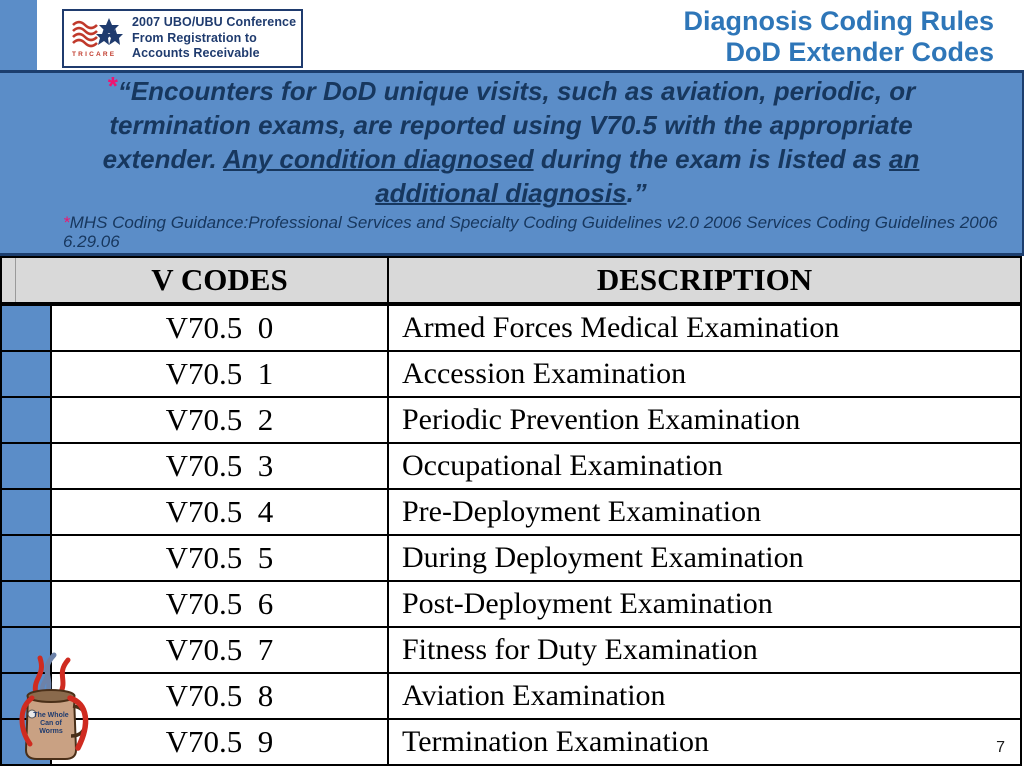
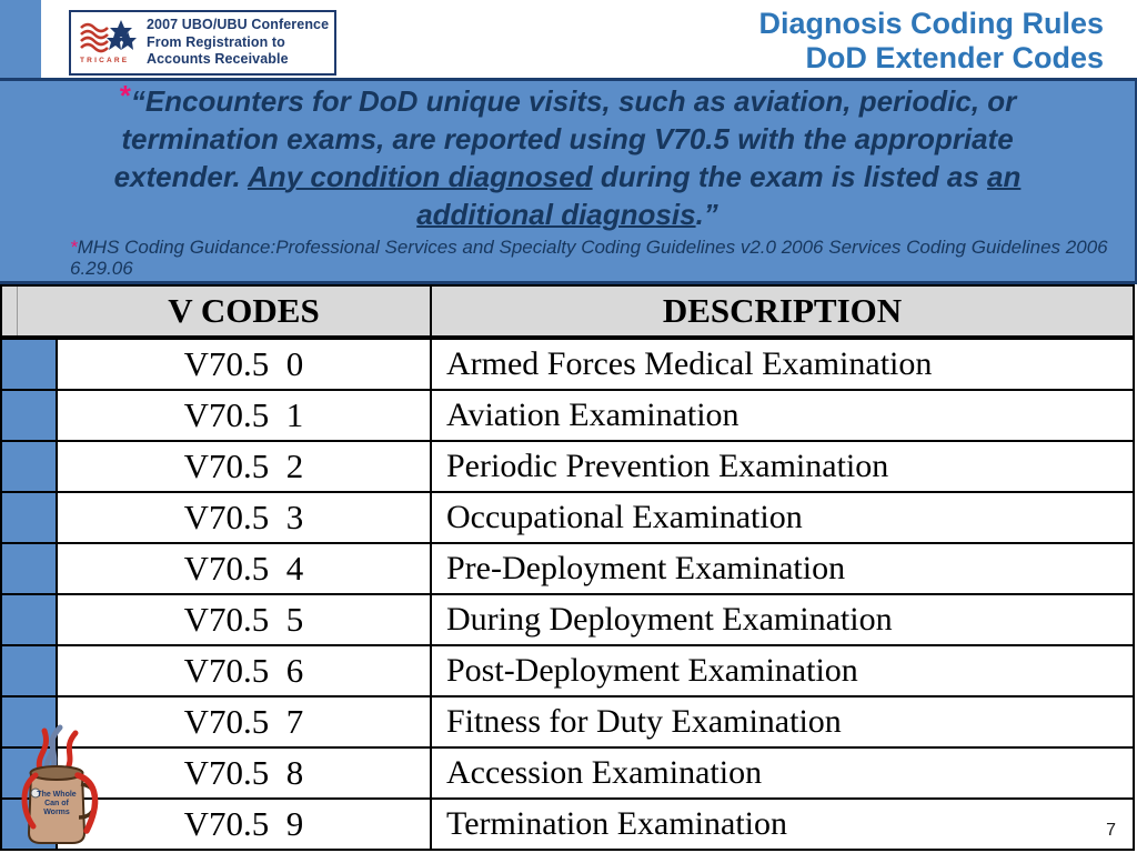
  2007 UBO/UBU Conference
  From Registration to
  Accounts Receivable
  Diagnosis Coding Rules
  DoD Extender Codes
  *“Encounters for DoD unique visits, such as aviation, periodic, or termination exams, are reported using V70.5 with the appropriate extender. Any condition diagnosed during the exam is listed as an additional diagnosis.”
  *MHS Coding Guidance:Professional Services and Specialty Coding Guidelines v2.0 2006 Services Coding Guidelines 2006 6.29.06
  	V CODES	DESCRIPTION
  	V70.5 0	Armed Forces Medical Examination
- 	V70.5 1	Accession Examination
+ 	V70.5 1	Aviation Examination
  	V70.5 2	Periodic Prevention Examination
  	V70.5 3	Occupational Examination
  	V70.5 4	Pre-Deployment Examination
  	V70.5 5	During Deployment Examination
  	V70.5 6	Post-Deployment Examination
  	V70.5 7	Fitness for Duty Examination
- 	V70.5 8	Aviation Examination
+ 	V70.5 8	Accession Examination
  	V70.5 9	Termination Examination
  7
